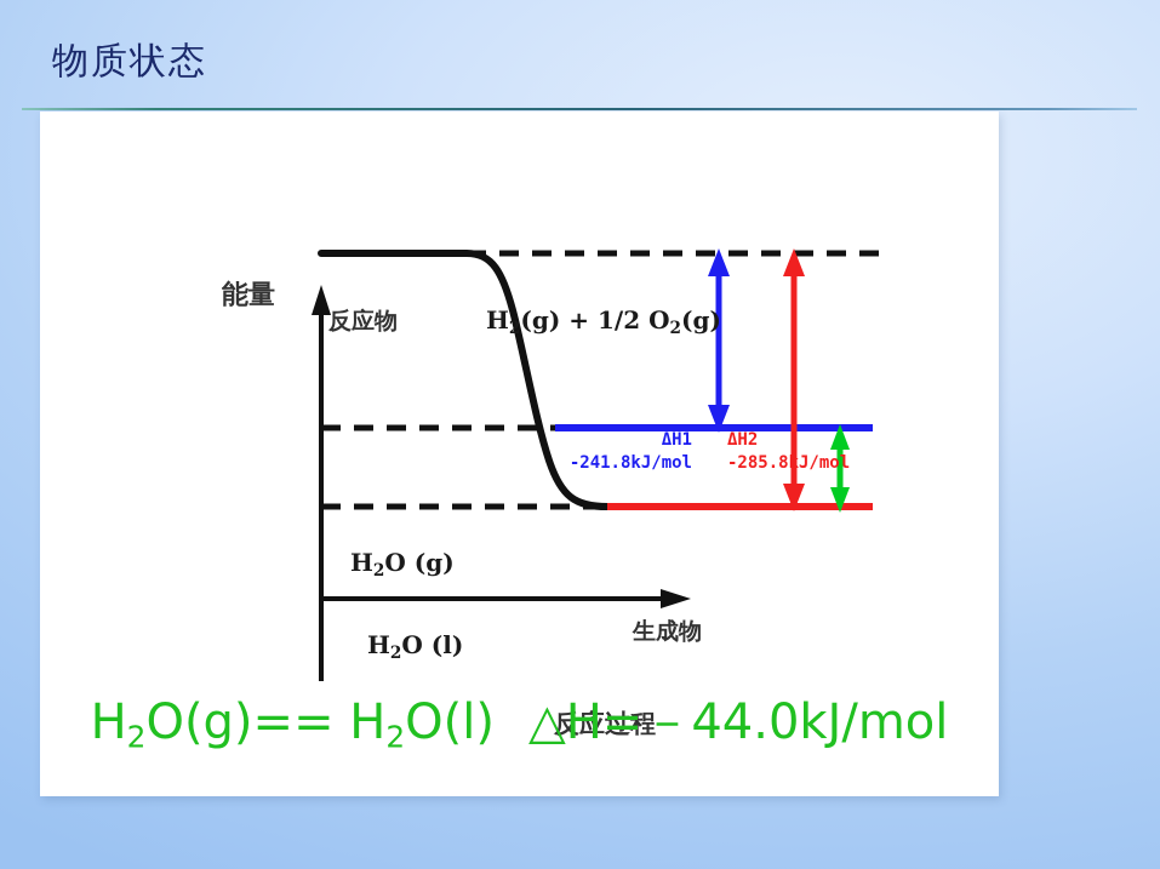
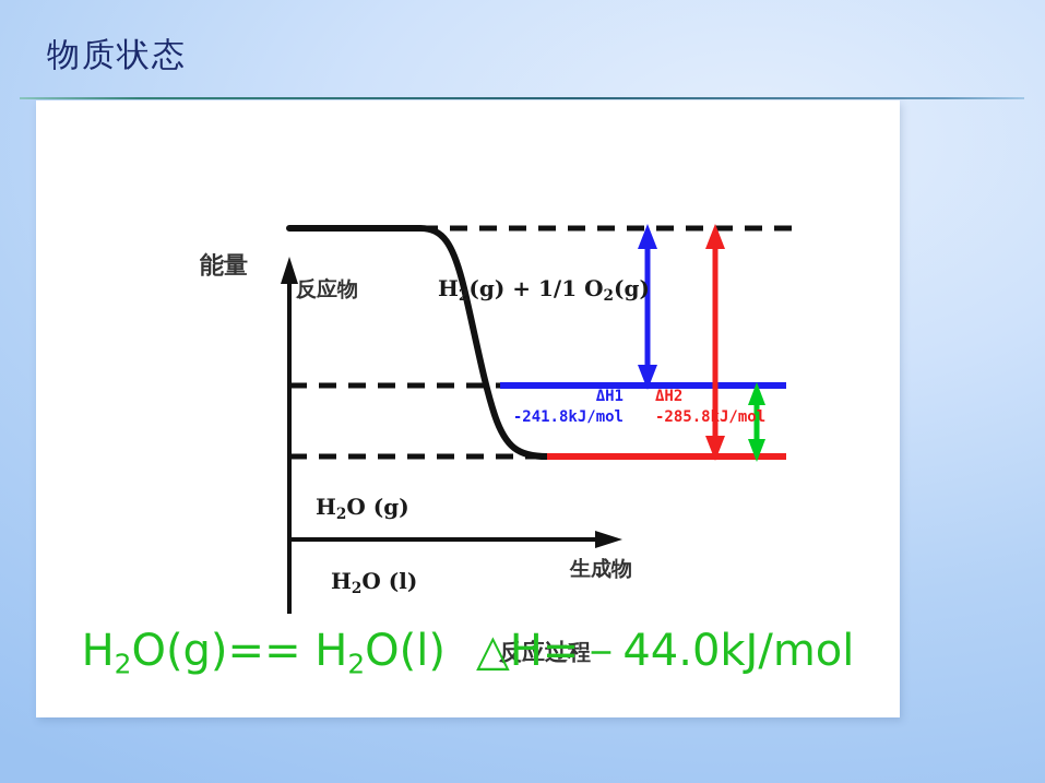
  物质状态
  能量
  反应物
- H2(g) + 1/2 O2(g)
+ H2(g) + 1/1 O2(g)
  H2O (g)
  H2O (l)
  生成物
  反应过程
  ΔH1
  -241.8kJ/mol
  ΔH2
  -285.8kJ/mol
  H2O(g)== H2O(l) △H=－44.0kJ/mol
